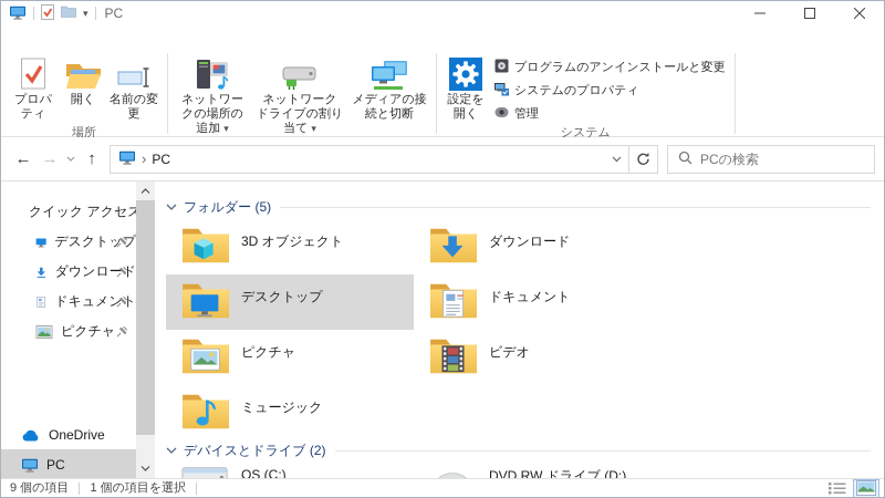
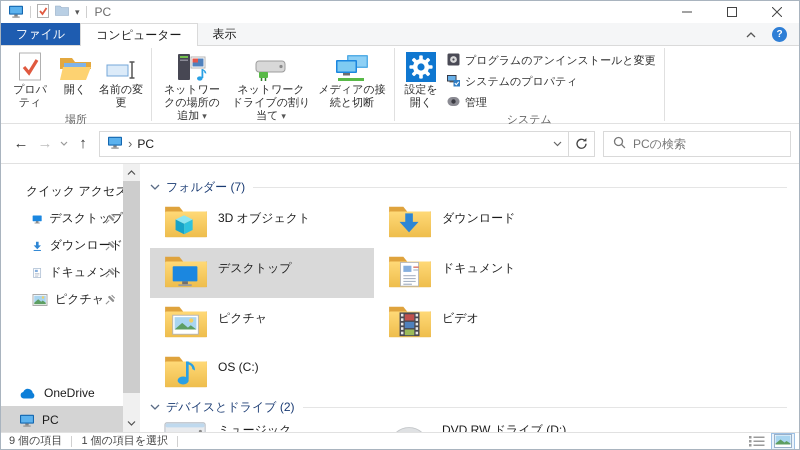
  ▾
  PC
+ ファイル
+ コンピューター
+ 表示
+ ?
  プロパティ
  開く
  名前の変更
  場所
  ネットワークの場所の追加 ▾
  ネットワーク ドライブの割り当て ▾
  メディアの接続と切断
  設定を開く
  プログラムのアンインストールと変更
  システムのプロパティ
  管理
  システム
  ←
  →
  ↑
  ›
  PC
  PCの検索
  クイック アクセス
  デスクトップ
  ダウンロード
  ドキュメント
  ピクチャ
  OneDrive
  PC
- フォルダー (5)
+ フォルダー (7)
  3D オブジェクト
  ダウンロード
  デスクトップ
  ドキュメント
  ピクチャ
  ビデオ
- ミュージック
+ OS (C:)
  デバイスとドライブ (2)
- OS (C:)
+ ミュージック
  DVD RW ドライブ (D:)
  9 個の項目
  1 個の項目を選択
